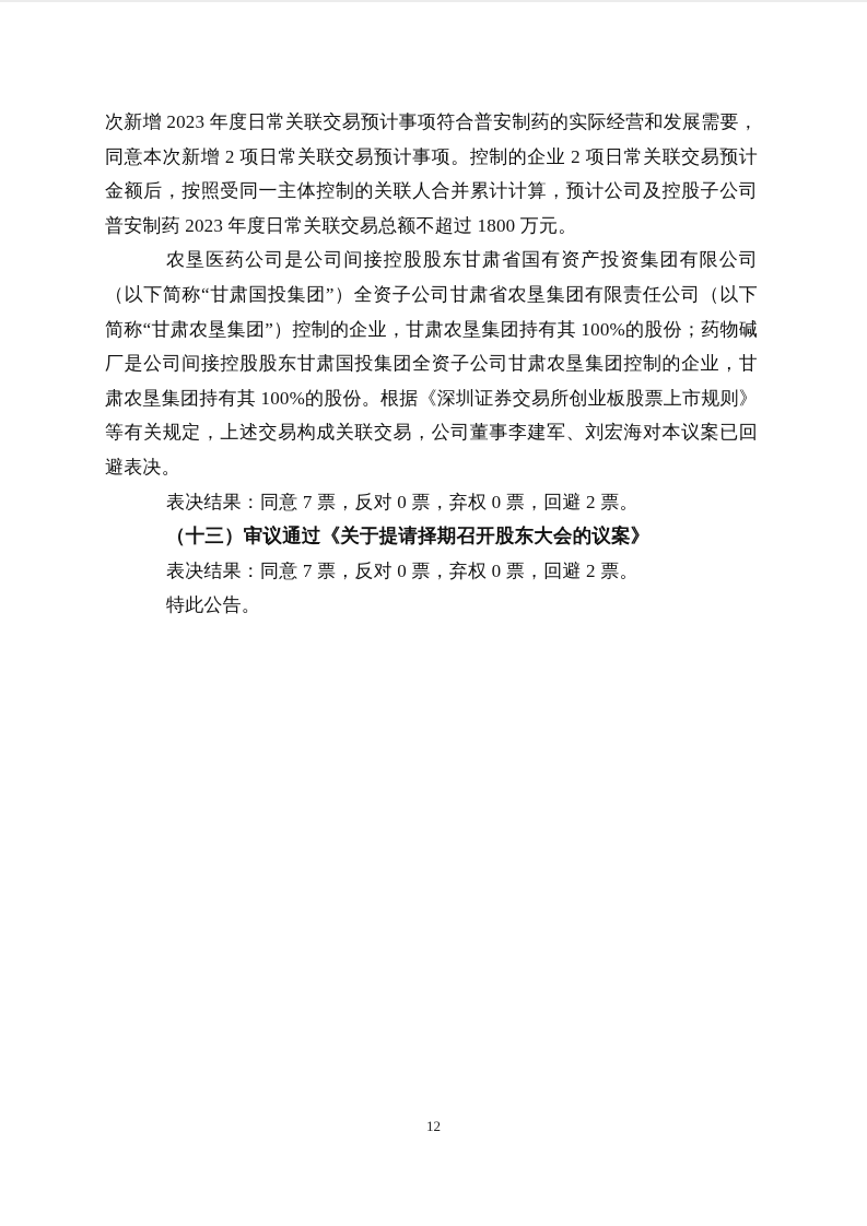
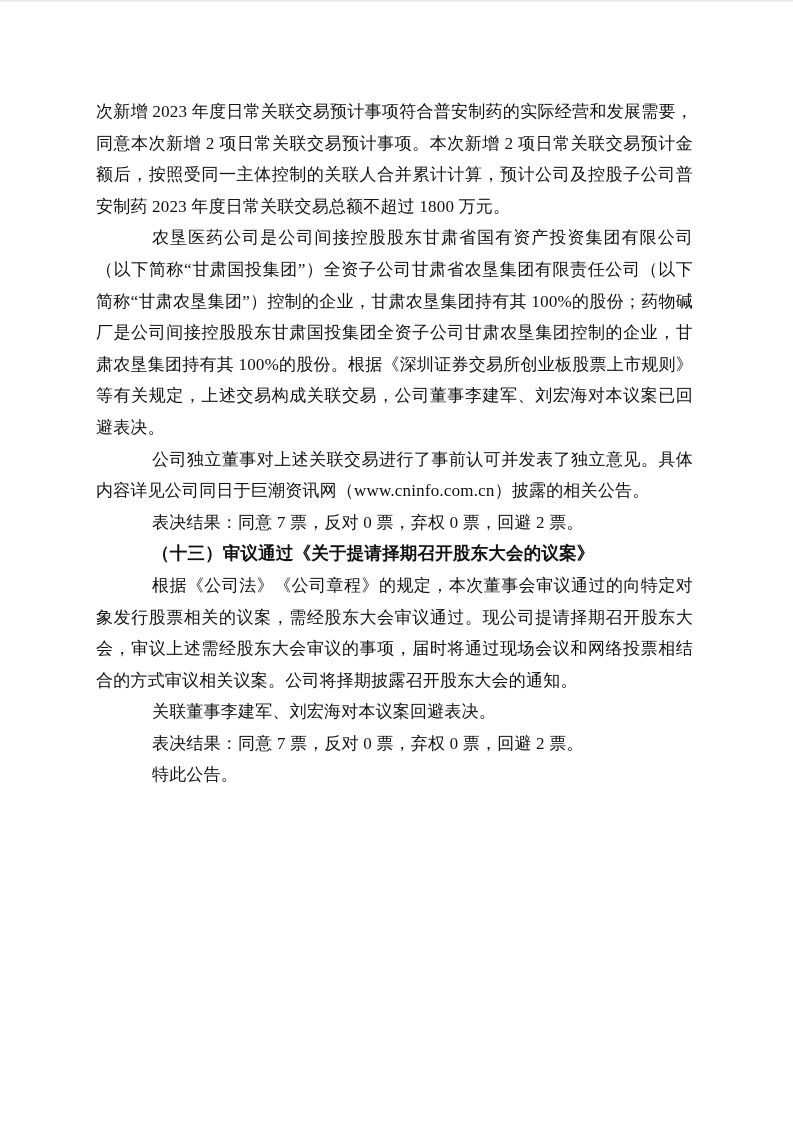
- 次新增 2023 年度日常关联交易预计事项符合普安制药的实际经营和发展需要，同意本次新增 2 项日常关联交易预计事项。控制的企业 2 项日常关联交易预计金额后，按照受同一主体控制的关联人合并累计计算，预计公司及控股子公司普安制药 2023 年度日常关联交易总额不超过 1800 万元。
+ 次新增 2023 年度日常关联交易预计事项符合普安制药的实际经营和发展需要，同意本次新增 2 项日常关联交易预计事项。本次新增 2 项日常关联交易预计金额后，按照受同一主体控制的关联人合并累计计算，预计公司及控股子公司普安制药 2023 年度日常关联交易总额不超过 1800 万元。
  农垦医药公司是公司间接控股股东甘肃省国有资产投资集团有限公司（以下简称“甘肃国投集团”）全资子公司甘肃省农垦集团有限责任公司（以下简称“甘肃农垦集团”）控制的企业，甘肃农垦集团持有其 100%的股份；药物碱厂是公司间接控股股东甘肃国投集团全资子公司甘肃农垦集团控制的企业，甘肃农垦集团持有其 100%的股份。根据《深圳证券交易所创业板股票上市规则》等有关规定，上述交易构成关联交易，公司董事李建军、刘宏海对本议案已回避表决。
+ 公司独立董事对上述关联交易进行了事前认可并发表了独立意见。具体内容详见公司同日于巨潮资讯网（www.cninfo.com.cn）披露的相关公告。
  表决结果：同意 7 票，反对 0 票，弃权 0 票，回避 2 票。
  （十三）审议通过《关于提请择期召开股东大会的议案》
+ 根据《公司法》《公司章程》的规定，本次董事会审议通过的向特定对象发行股票相关的议案，需经股东大会审议通过。现公司提请择期召开股东大会，审议上述需经股东大会审议的事项，届时将通过现场会议和网络投票相结合的方式审议相关议案。公司将择期披露召开股东大会的通知。
+ 关联董事李建军、刘宏海对本议案回避表决。
  表决结果：同意 7 票，反对 0 票，弃权 0 票，回避 2 票。
  特此公告。
- 12
